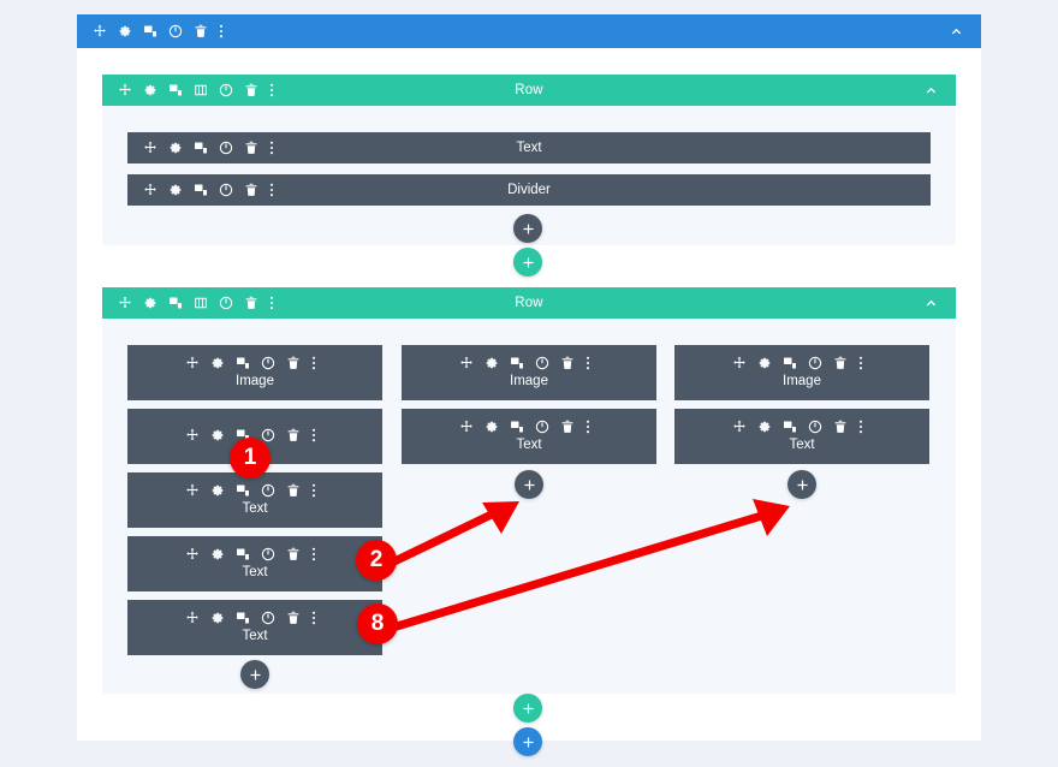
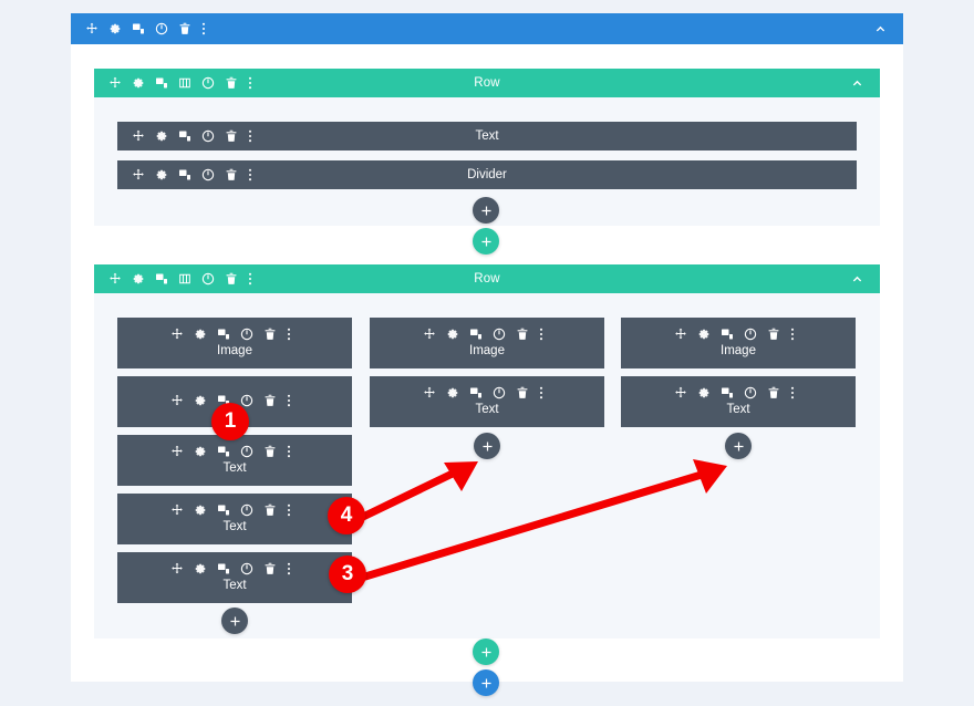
  Row
  Text
  Divider
  Row
  Image
  Text
  Text
  Text
  Image
  Text
  Image
  Text
  1
- 2
+ 4
- 8
+ 3
